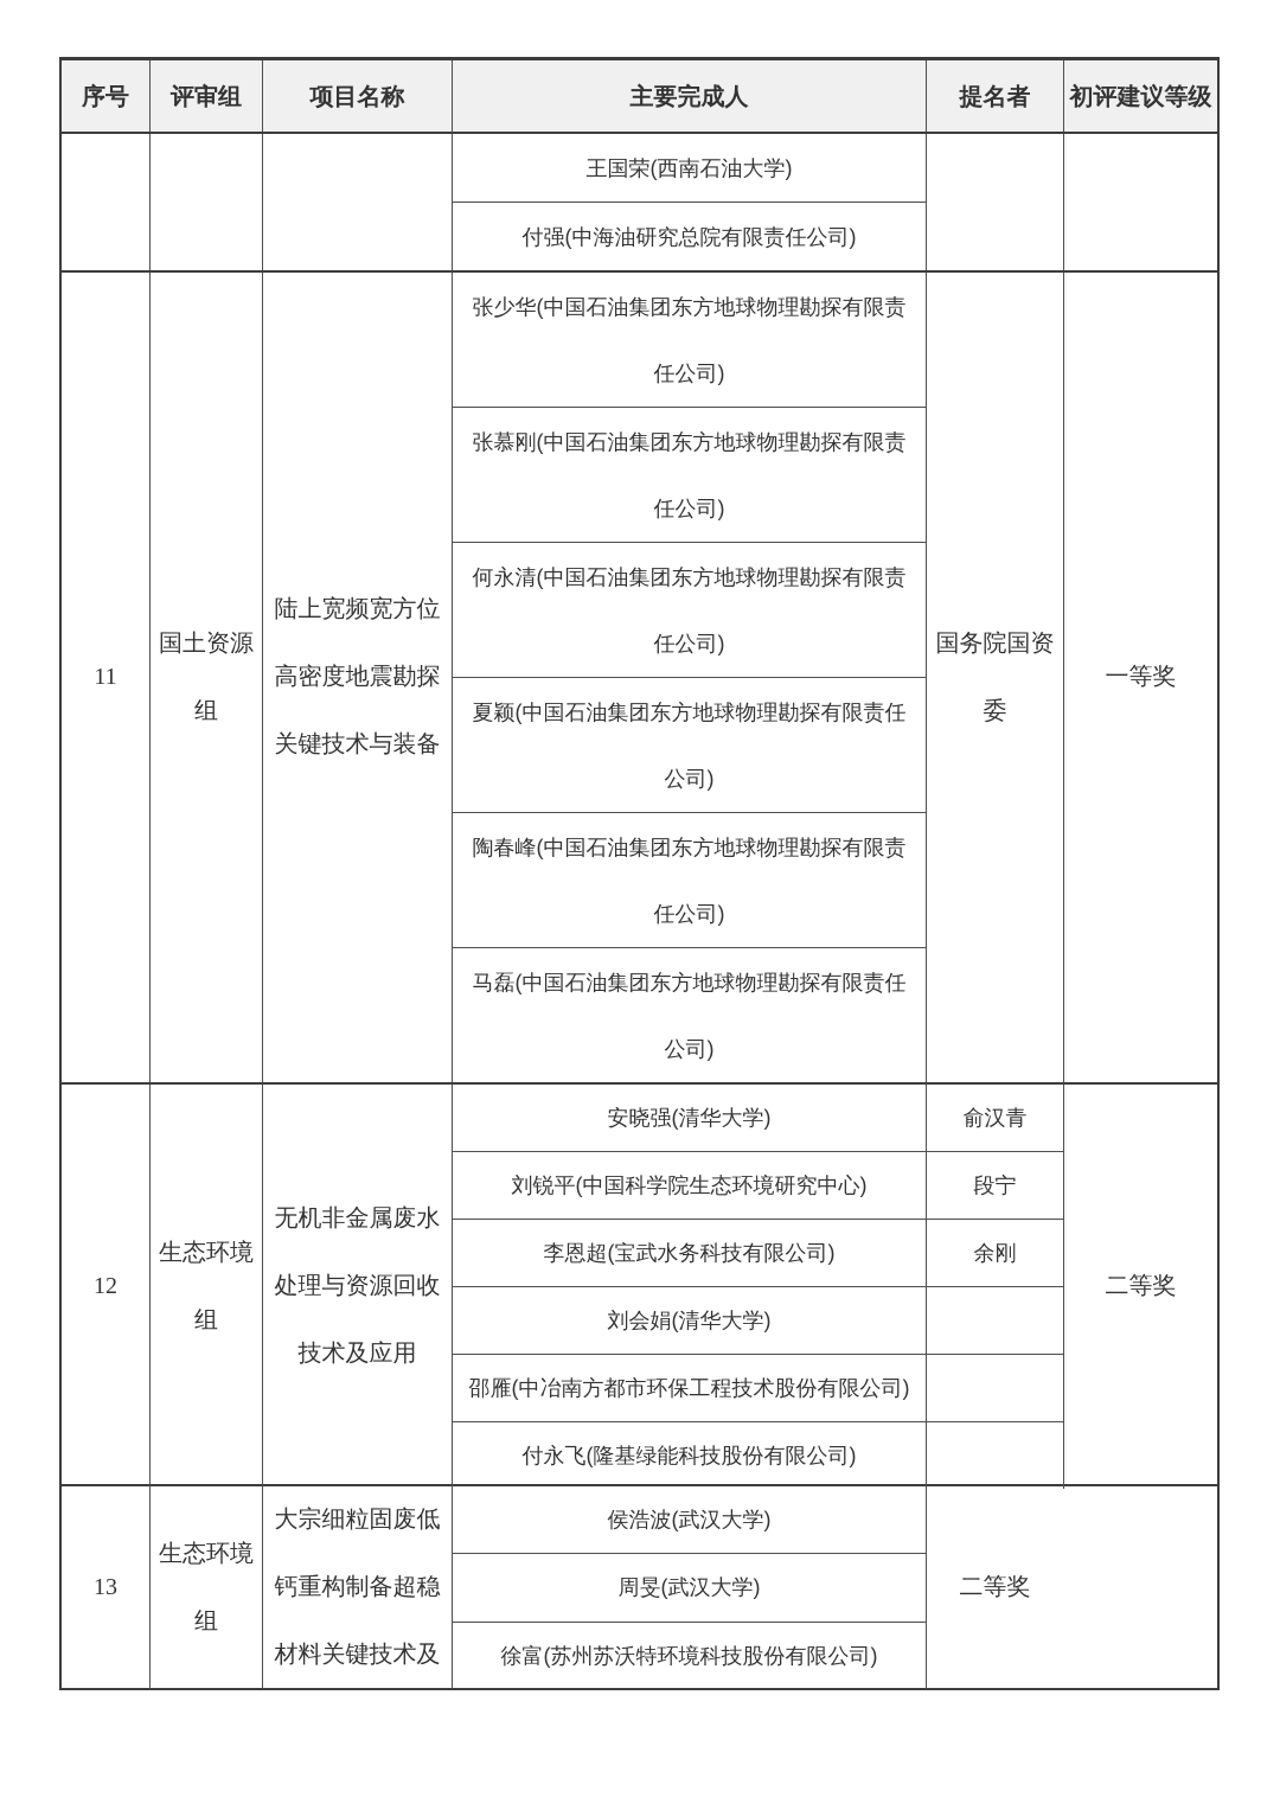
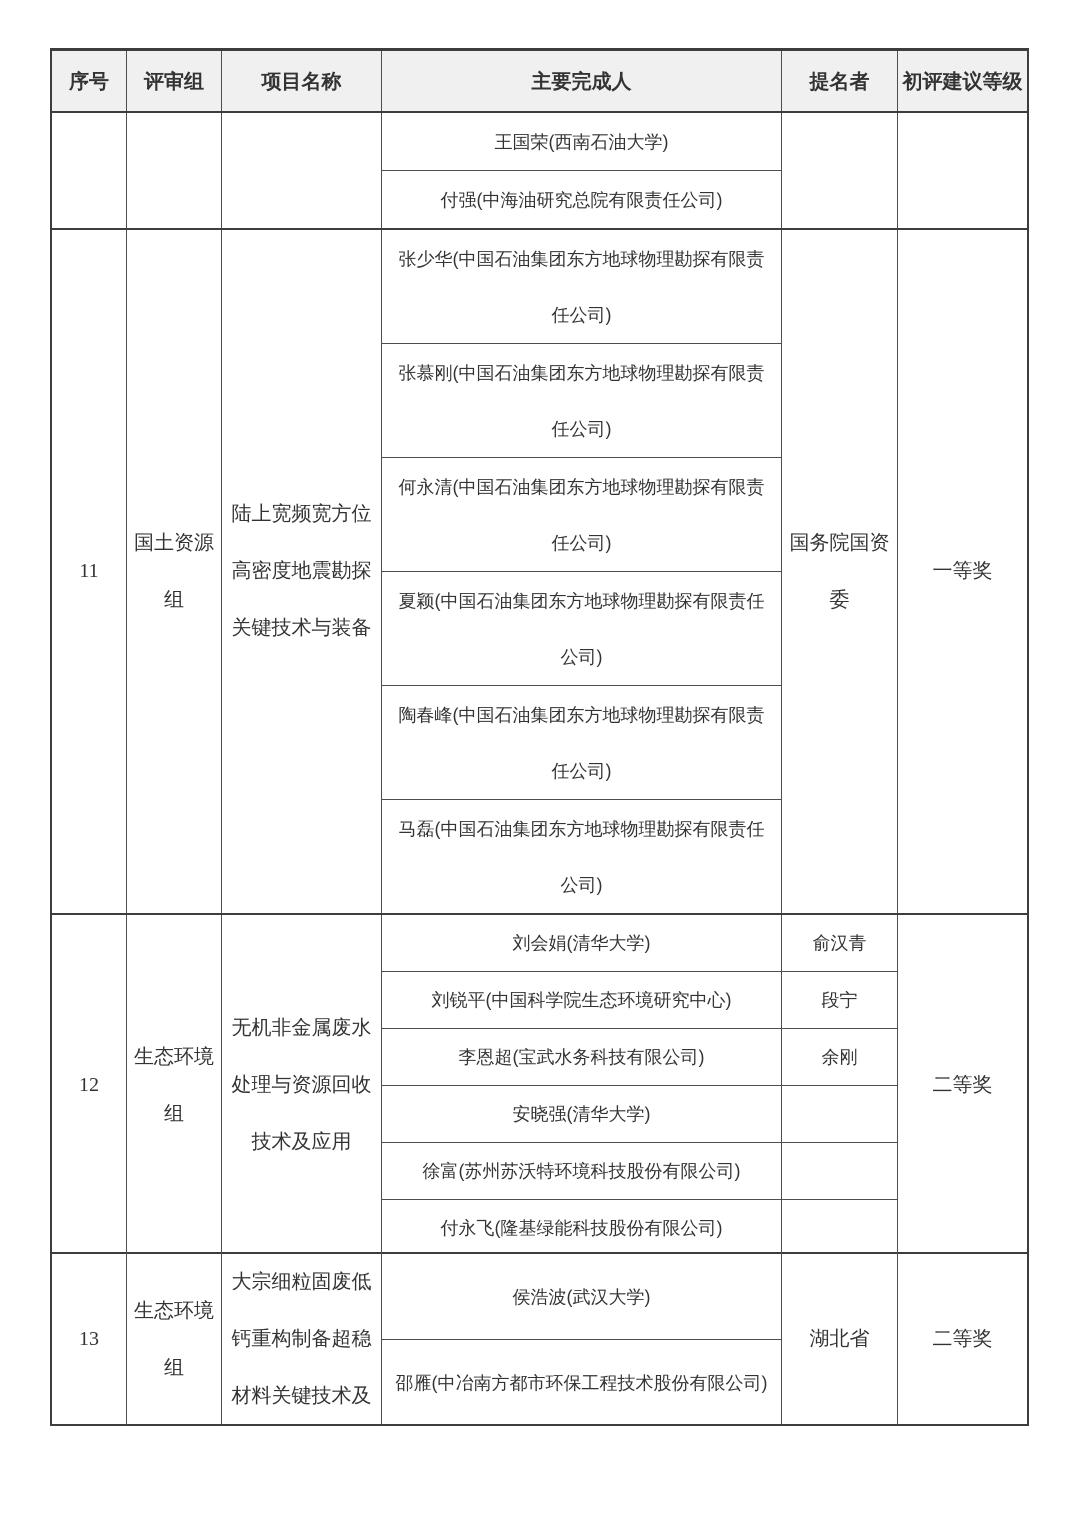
  序号
  评审组
  项目名称
  主要完成人
  提名者
  初评建议等级
  王国荣(西南石油大学)
  付强(中海油研究总院有限责任公司)
  11
  国土资源
  组
  陆上宽频宽方位
  高密度地震勘探
  关键技术与装备
  张少华(中国石油集团东方地球物理勘探有限责
  任公司)
  张慕刚(中国石油集团东方地球物理勘探有限责
  任公司)
  何永清(中国石油集团东方地球物理勘探有限责
  任公司)
  夏颖(中国石油集团东方地球物理勘探有限责任
  公司)
  陶春峰(中国石油集团东方地球物理勘探有限责
  任公司)
  马磊(中国石油集团东方地球物理勘探有限责任
  公司)
  国务院国资
  委
  一等奖
  12
  生态环境
  组
  无机非金属废水
  处理与资源回收
  技术及应用
- 安晓强(清华大学)
+ 刘会娟(清华大学)
  刘锐平(中国科学院生态环境研究中心)
  李恩超(宝武水务科技有限公司)
- 刘会娟(清华大学)
+ 安晓强(清华大学)
- 邵雁(中冶南方都市环保工程技术股份有限公司)
+ 徐富(苏州苏沃特环境科技股份有限公司)
  付永飞(隆基绿能科技股份有限公司)
  俞汉青
  段宁
  余刚
  二等奖
  13
  生态环境
  组
  大宗细粒固废低
  钙重构制备超稳
  材料关键技术及
  侯浩波(武汉大学)
- 周旻(武汉大学)
- 徐富(苏州苏沃特环境科技股份有限公司)
+ 邵雁(中冶南方都市环保工程技术股份有限公司)
+ 湖北省
  二等奖
